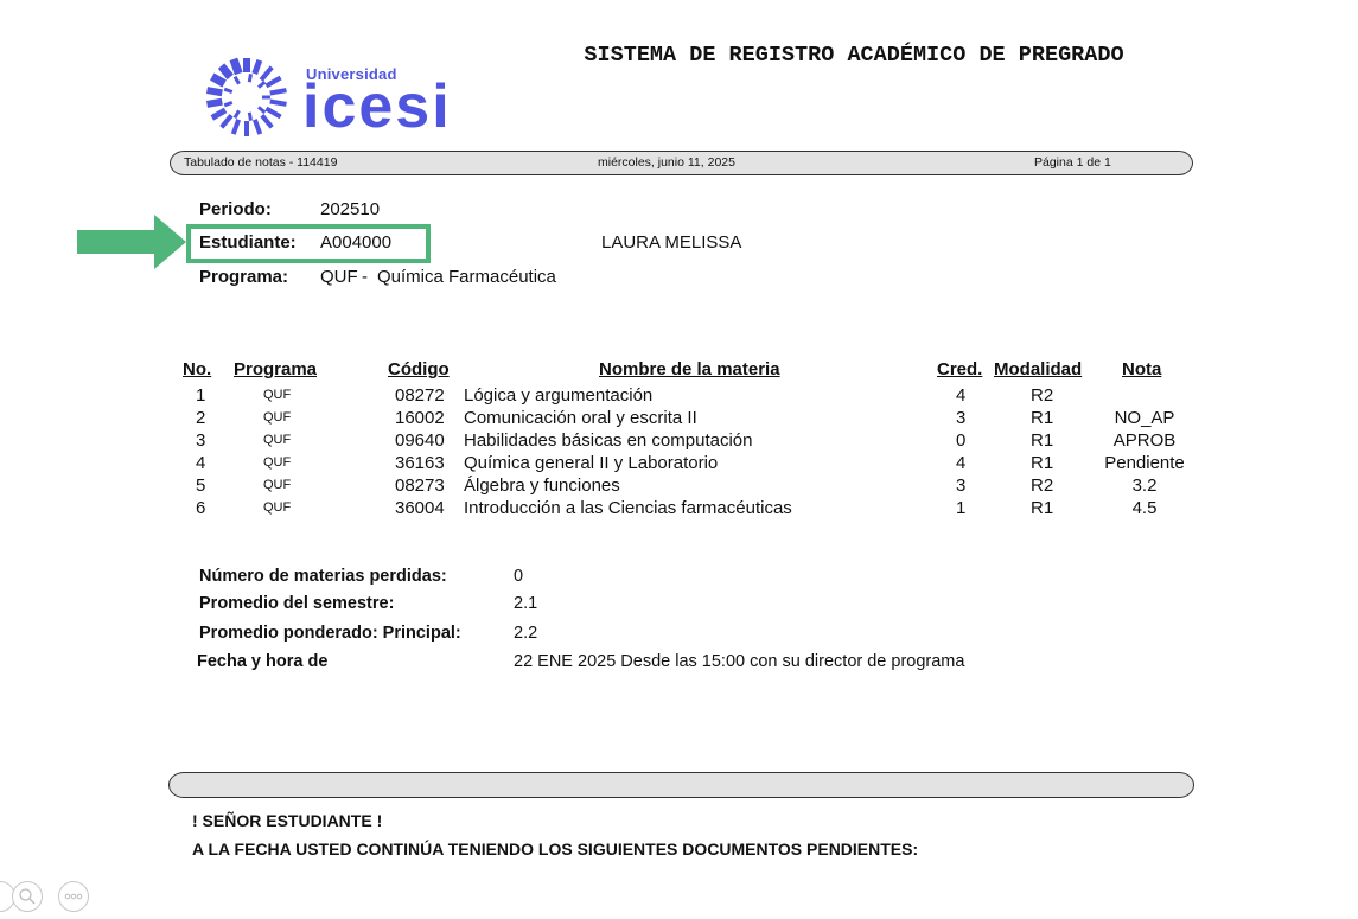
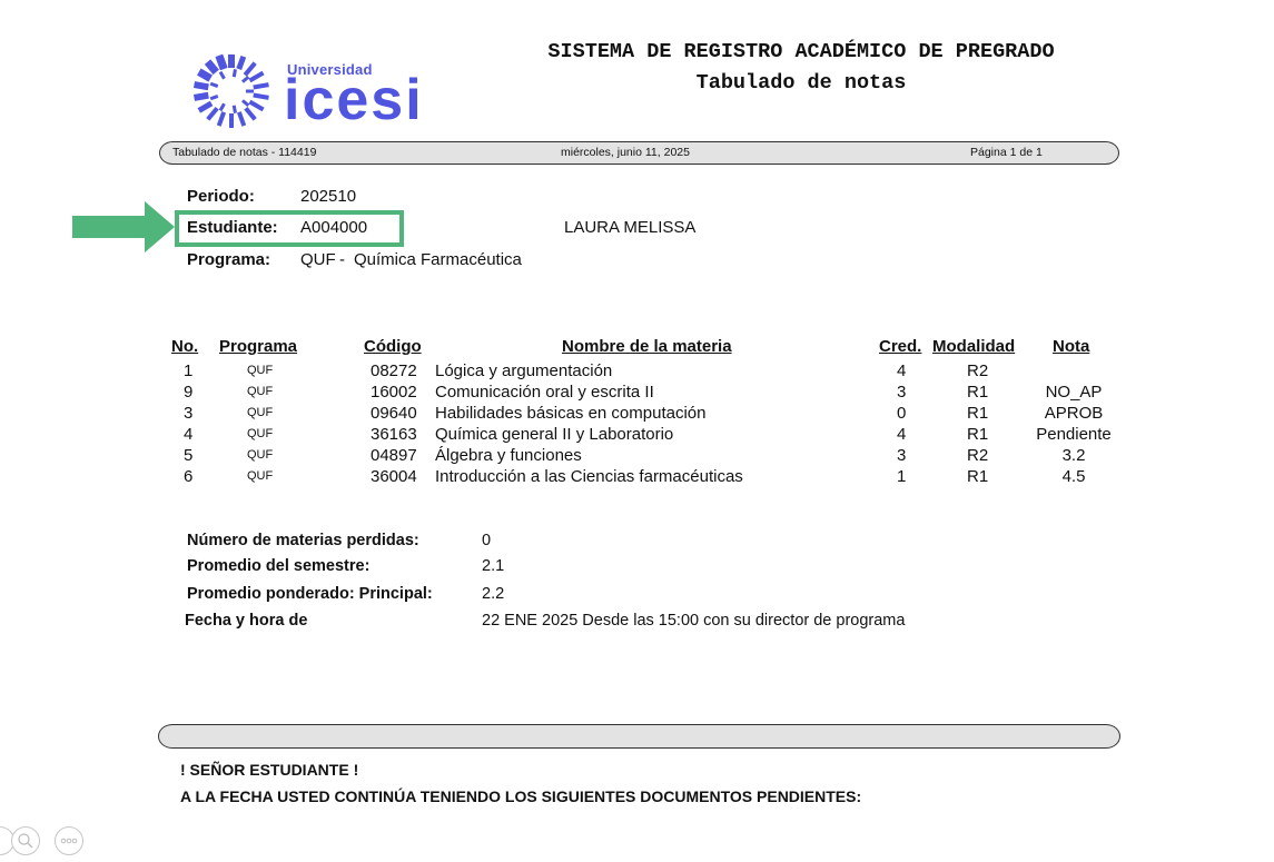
  Universidad
  icesi
  SISTEMA DE REGISTRO ACADÉMICO DE PREGRADO
+ Tabulado de notas
  Tabulado de notas - 114419
  miércoles, junio 11, 2025
  Página 1 de 1
  Periodo:
  202510
  Estudiante:
  A004000
  LAURA MELISSA
  Programa:
  QUF
  -
  Química Farmacéutica
  No.
  Programa
  Código
  Nombre de la materia
  Cred.
  Modalidad
  Nota
  1
  QUF
  08272
  Lógica y argumentación
  4
  R2
- 2
+ 9
  QUF
  16002
  Comunicación oral y escrita II
  3
  R1
  NO_AP
  3
  QUF
  09640
  Habilidades básicas en computación
  0
  R1
  APROB
  4
  QUF
  36163
  Química general II y Laboratorio
  4
  R1
  Pendiente
  5
  QUF
- 08273
+ 04897
  Álgebra y funciones
  3
  R2
  3.2
  6
  QUF
  36004
  Introducción a las Ciencias farmacéuticas
  1
  R1
  4.5
  Número de materias perdidas:
  0
  Promedio del semestre:
  2.1
  Promedio ponderado: Principal:
  2.2
  Fecha y hora de
  22 ENE 2025 Desde las 15:00 con su director de programa
  ! SEÑOR ESTUDIANTE !
  A LA FECHA USTED CONTINÚA TENIENDO LOS SIGUIENTES DOCUMENTOS PENDIENTES:
